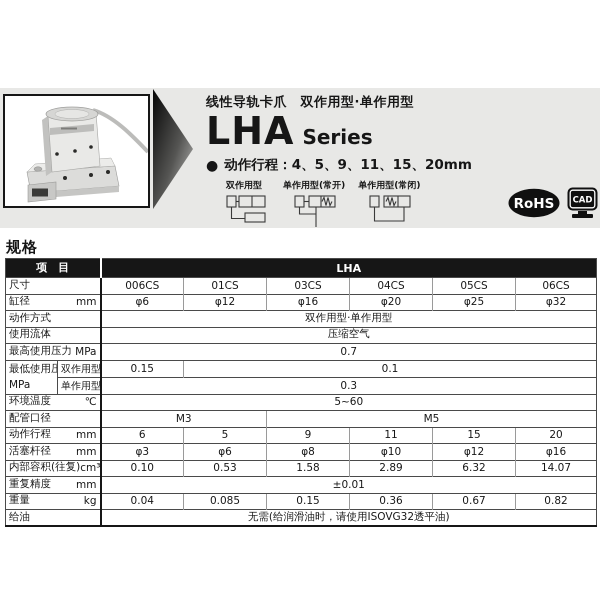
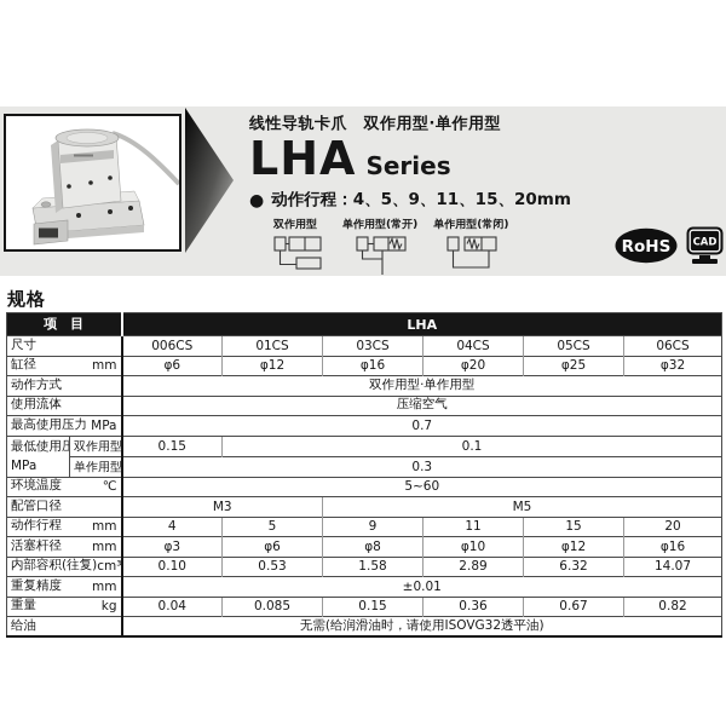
  线性导轨卡爪 双作用型·单作用型
  LHA
  Series
  ●
  动作行程：4、5、9、11、15、20mm
  双作用型
  单作用型(常开)
  单作用型(常闭)
  RoHS
  CAD
  规格
  项 目	LHA
  尺寸	006CS	01CS	03CS	04CS	05CS	06CS
  缸径 mm	φ6	φ12	φ16	φ20	φ25	φ32
  动作方式	双作用型·单作用型
  使用流体	压缩空气
  最高使用压力 MPa	0.7
  最低使用压 MPa	双作用型	0.15	0.1
  单作用型	0.3
  环境温度 ℃	5~60
  配管口径	M3	M5
- 动作行程 mm	6	5	9	11	15	20
+ 动作行程 mm	4	5	9	11	15	20
  活塞杆径 mm	φ3	φ6	φ8	φ10	φ12	φ16
  内部容积(往复)cm³	0.10	0.53	1.58	2.89	6.32	14.07
  重复精度 mm	±0.01
  重量 kg	0.04	0.085	0.15	0.36	0.67	0.82
  给油	无需(给润滑油时，请使用ISOVG32透平油)
